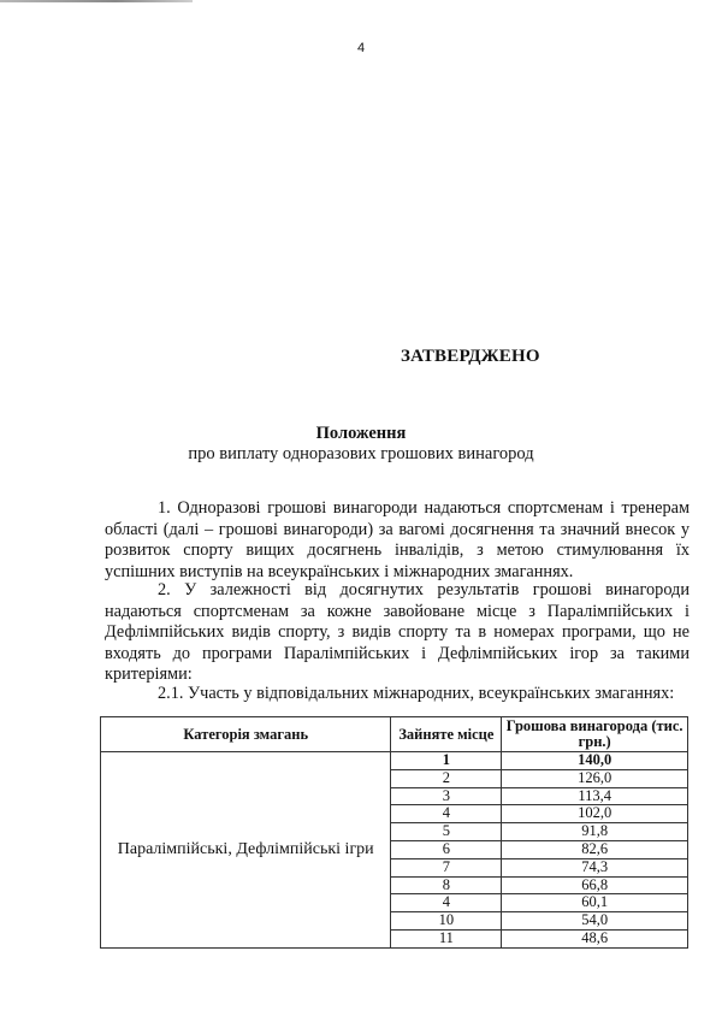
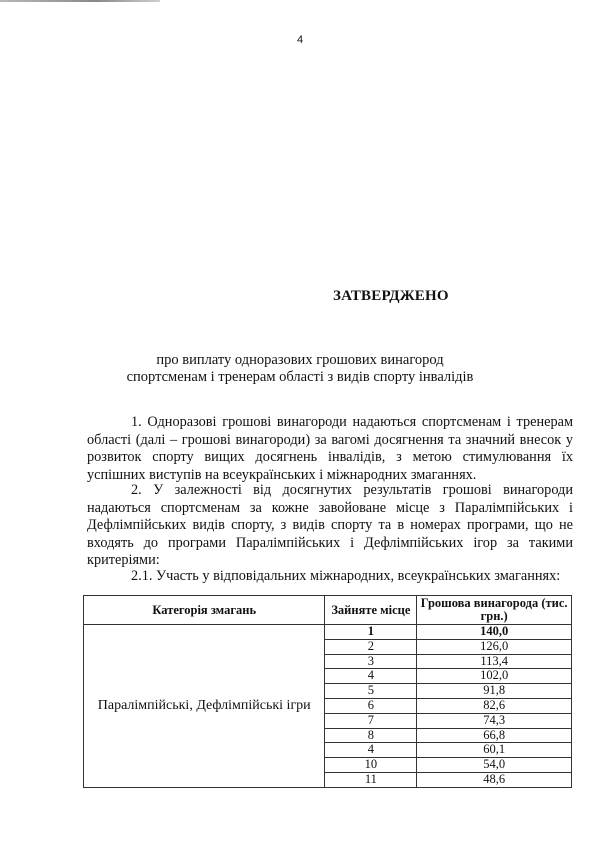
  4
  ЗАТВЕРДЖЕНО
- Положення
  про виплату одноразових грошових винагород
+ спортсменам і тренерам області з видів спорту інвалідів
  1. Одноразові грошові винагороди надаються спортсменам і тренерам області (далі – грошові винагороди) за вагомі досягнення та значний внесок у розвиток спорту вищих досягнень інвалідів, з метою стимулювання їх успішних виступів на всеукраїнських і міжнародних змаганнях.
  2. У залежності від досягнутих результатів грошові винагороди надаються спортсменам за кожне завойоване місце з Паралімпійських і Дефлімпійських видів спорту, з видів спорту та в номерах програми, що не входять до програми Паралімпійських і Дефлімпійських ігор за такими критеріями:
  2.1. Участь у відповідальних міжнародних, всеукраїнських змаганнях:
  Категорія змагань	Зайняте місце	Грошова винагорода (тис. грн.)
  Паралімпійські, Дефлімпійські ігри	1	140,0
  2	126,0
  3	113,4
  4	102,0
  5	91,8
  6	82,6
  7	74,3
  8	66,8
  4	60,1
  10	54,0
  11	48,6
